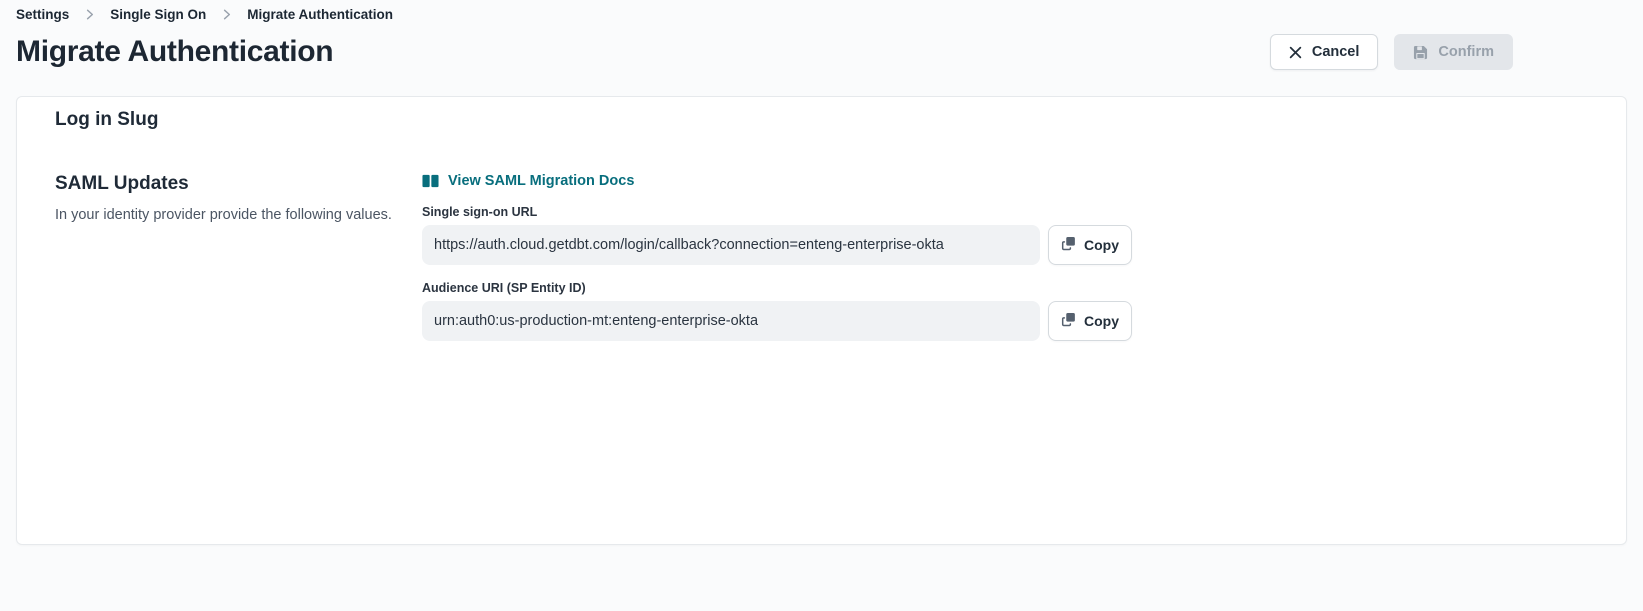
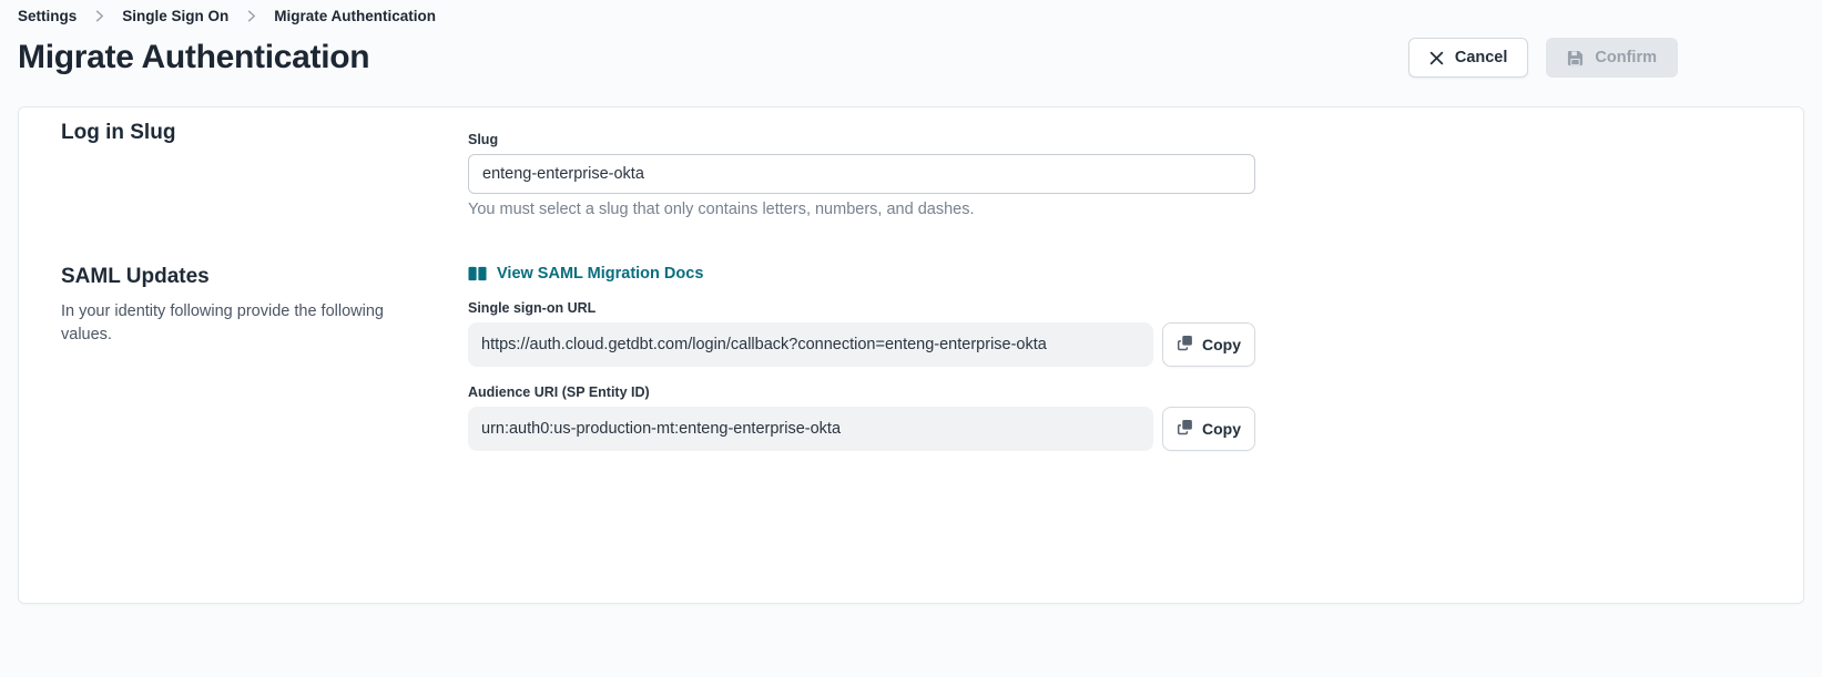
  Settings
  Single Sign On
  Migrate Authentication
  Migrate Authentication
  Cancel
  Confirm
  Log in Slug
+ Slug
+ enteng-enterprise-okta
+ You must select a slug that only contains letters, numbers, and dashes.
  SAML Updates
- In your identity provider provide the following values.
+ In your identity following provide the following values.
  View SAML Migration Docs
  Single sign-on URL
  https://auth.cloud.getdbt.com/login/callback?connection=enteng-enterprise-okta
  Copy
  Audience URI (SP Entity ID)
  urn:auth0:us-production-mt:enteng-enterprise-okta
  Copy
